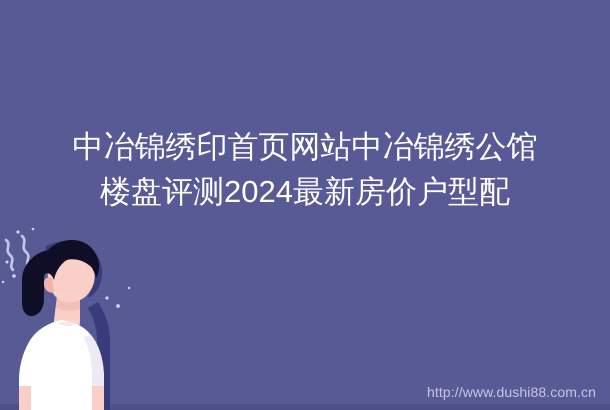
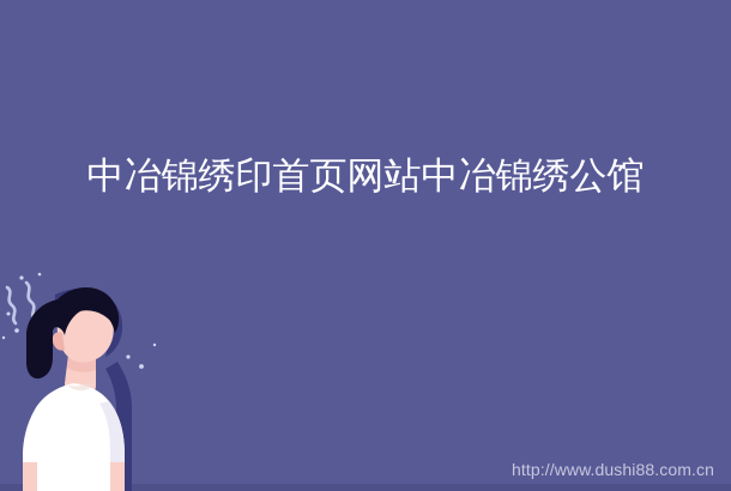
  中冶锦绣印首页网站中冶锦绣公馆
- 楼盘评测2024最新房价户型配
  http://www.dushi88.com.cn
